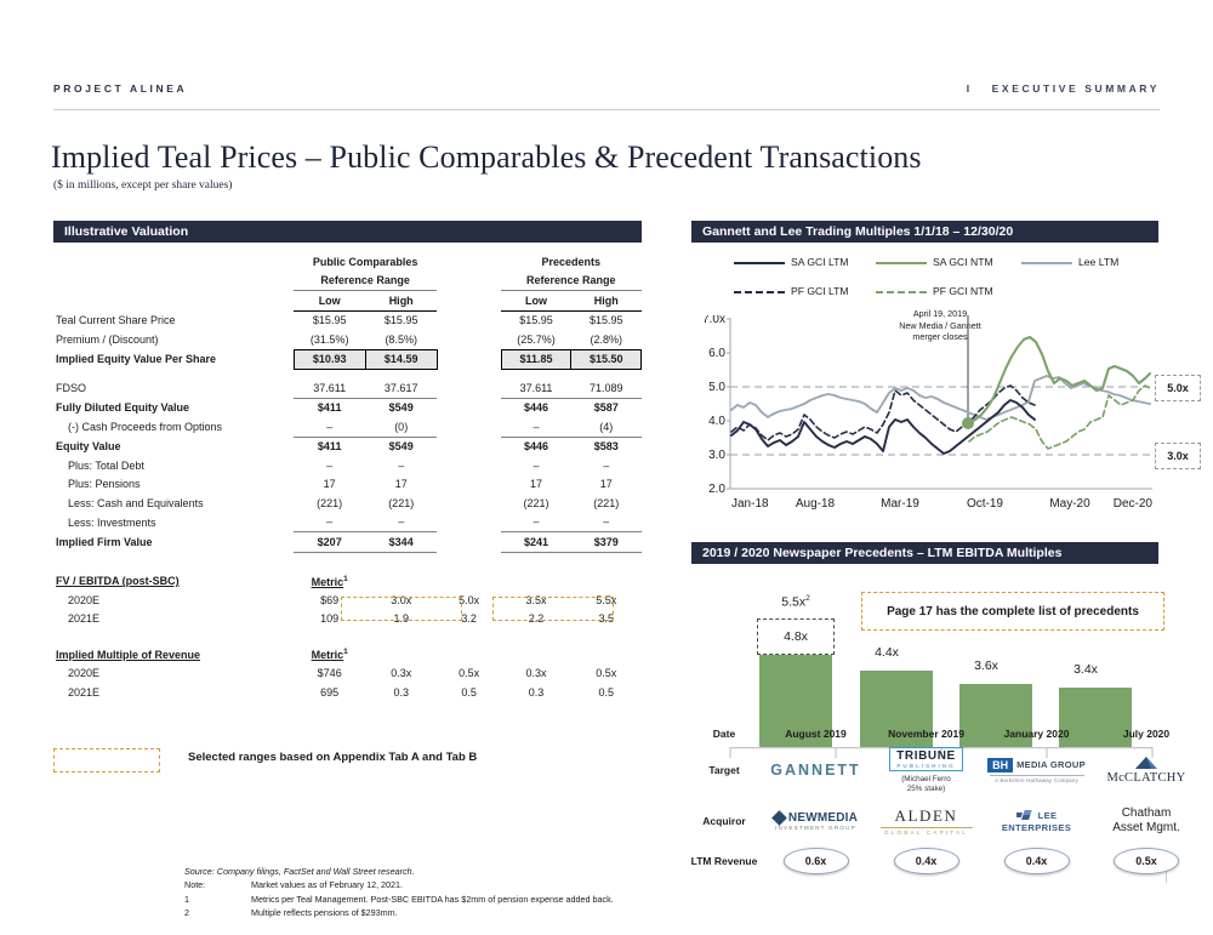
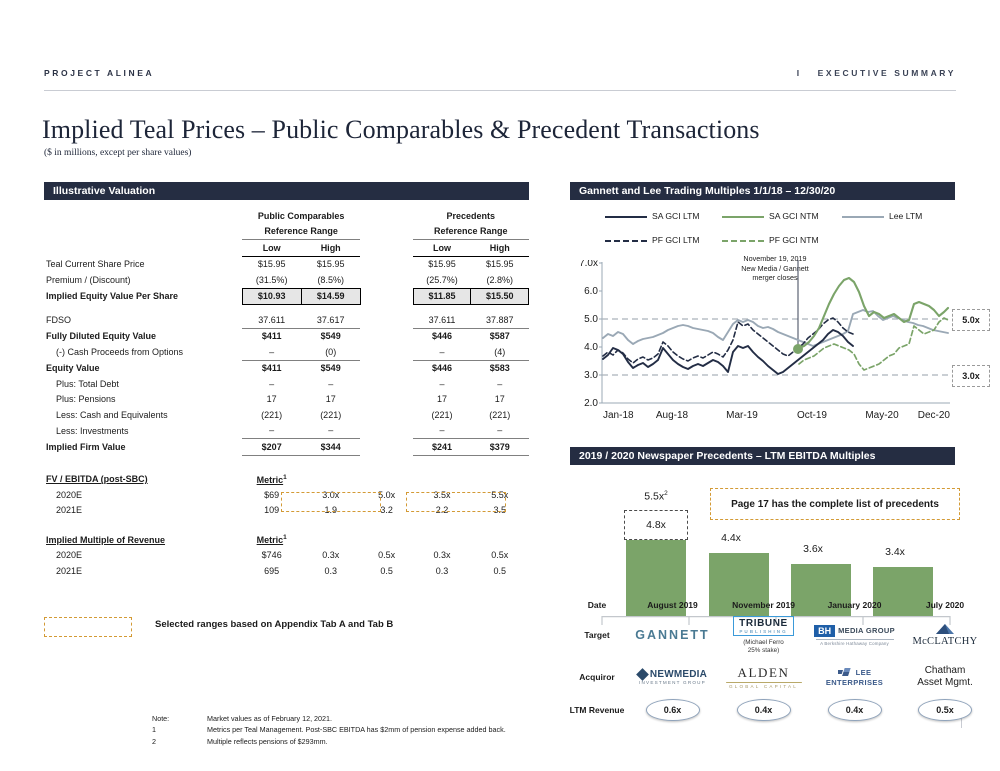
  PROJECT ALINEA
  I EXECUTIVE SUMMARY
  Implied Teal Prices – Public Comparables & Precedent Transactions
  ($ in millions, except per share values)
  Illustrative Valuation
  	Public Comparables		Precedents
  	Reference Range		Reference Range
  	Low	High		Low	High
  Teal Current Share Price	$15.95	$15.95		$15.95	$15.95
  Premium / (Discount)	(31.5%)	(8.5%)		(25.7%)	(2.8%)
  Implied Equity Value Per Share	$10.93	$14.59		$11.85	$15.50
- FDSO	37.611	37.617		37.611	71.089
+ FDSO	37.611	37.617		37.611	37.887
  Fully Diluted Equity Value	$411	$549		$446	$587
  (-) Cash Proceeds from Options	–	(0)		–	(4)
  Equity Value	$411	$549		$446	$583
  Plus: Total Debt	–	–		–	–
  Plus: Pensions	17	17		17	17
  Less: Cash and Equivalents	(221)	(221)		(221)	(221)
  Less: Investments	–	–		–	–
  Implied Firm Value	$207	$344		$241	$379
  FV / EBITDA (post-SBC)	Metric
  2020E	$69	3.0x	5.0x	3.5x	5.5x
  2021E	109	1.9	3.2	2.2	3.5
  Implied Multiple of Revenue	Metric
  2020E	$746	0.3x	0.5x	0.3x	0.5x
  2021E	695	0.3	0.5	0.3	0.5
  Selected ranges based on Appendix Tab A and Tab B
- Source: Company filings, FactSet and Wall Street research.
  Note:
  Market values as of February 12, 2021.
  1
  Metrics per Teal Management. Post-SBC EBITDA has $2mm of pension expense added back.
  2
  Multiple reflects pensions of $293mm.
  Gannett and Lee Trading Multiples 1/1/18 – 12/30/20
  SA GCI LTM
  SA GCI NTM
  Lee LTM
  PF GCI LTM
  PF GCI NTM
- April 19, 2019
+ November 19, 2019
  New Media / Gannett
  merger closes
  7.0x
  6.0
  5.0
  4.0
  3.0
  2.0
  Jan-18
  Aug-18
  Mar-19
  Oct-19
  May-20
  Dec-20
  5.0x
  3.0x
  2019 / 2020 Newspaper Precedents – LTM EBITDA Multiples
  Page 17 has the complete list of precedents
  5.5x
  4.8x
  4.4x
  3.6x
  3.4x
  Date	August 2019	November 2019	January 2020	July 2020
  LTM Revenue	0.6x	0.4x	0.4x	0.5x
